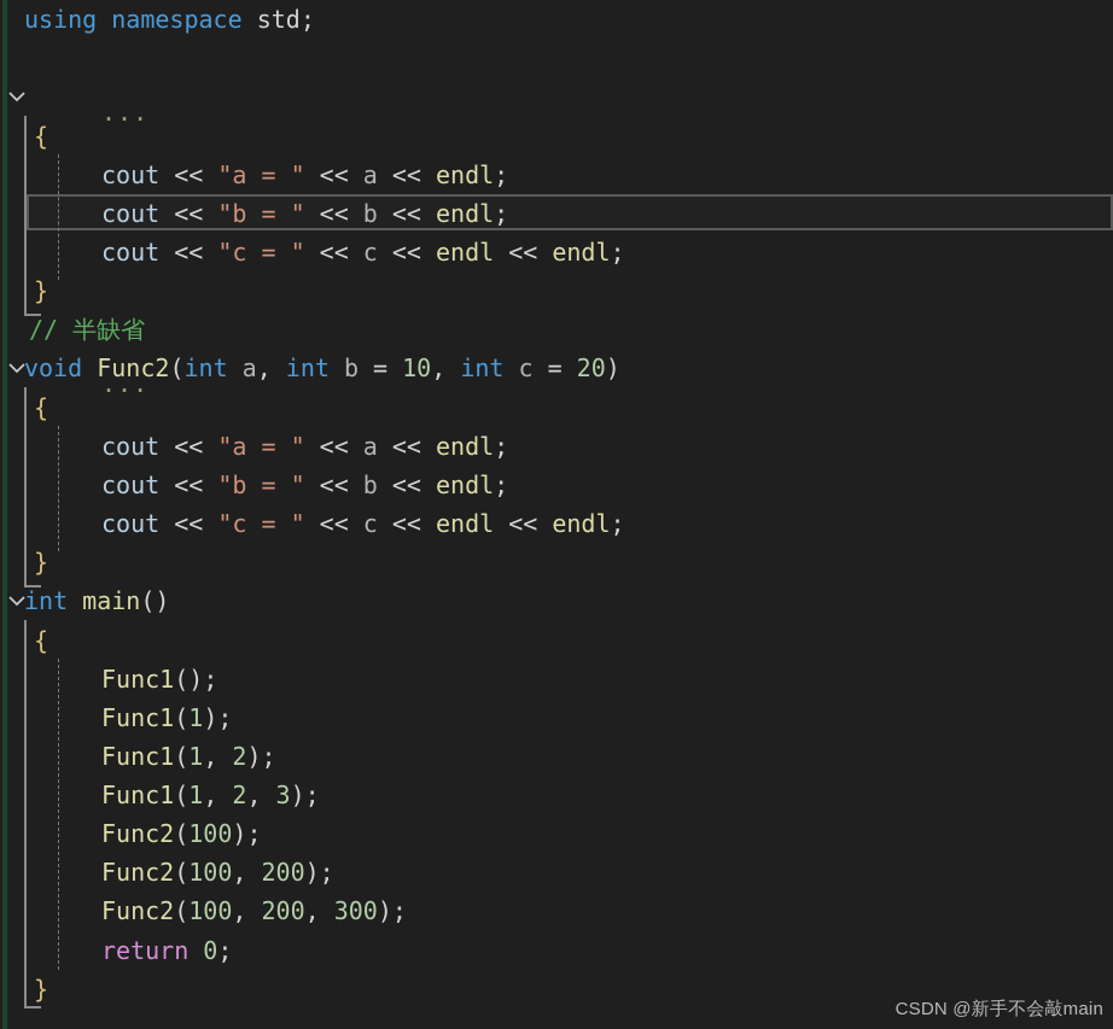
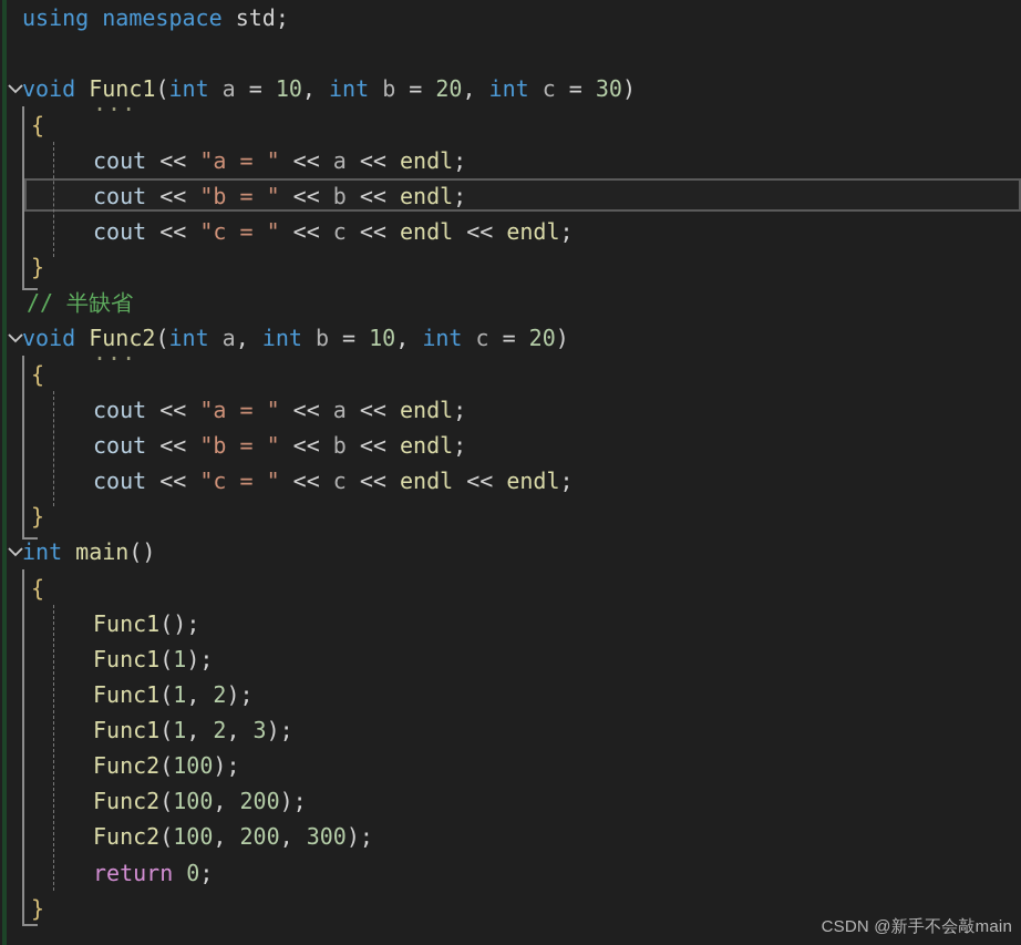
  ...
  ...
  using namespace std;
+ void Func1(int a = 10, int b = 20, int c = 30)
  {
  cout << "a = " << a << endl;
  cout << "b = " << b << endl;
  cout << "c = " << c << endl << endl;
  }
  // 半缺省
  void Func2(int a, int b = 10, int c = 20)
  {
  cout << "a = " << a << endl;
  cout << "b = " << b << endl;
  cout << "c = " << c << endl << endl;
  }
  int main()
  {
  Func1();
  Func1(1);
  Func1(1, 2);
  Func1(1, 2, 3);
  Func2(100);
  Func2(100, 200);
  Func2(100, 200, 300);
  return 0;
  }
  CSDN @新手不会敲main
